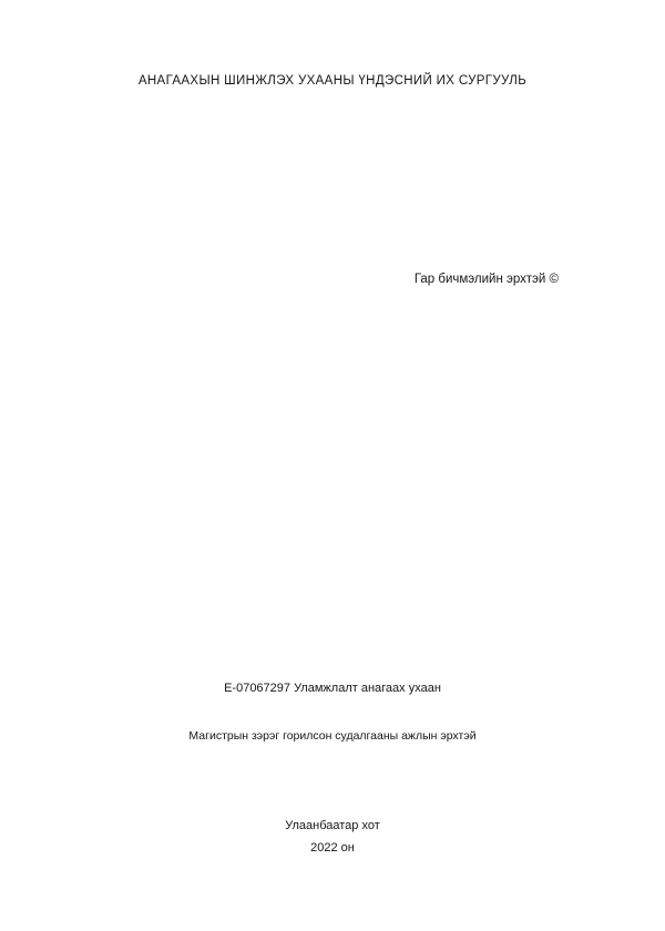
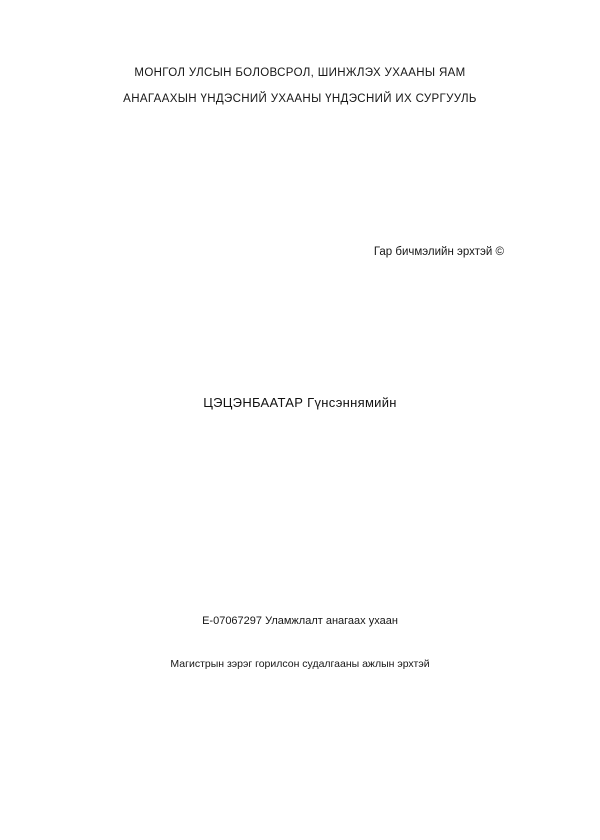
+ МОНГОЛ УЛСЫН БОЛОВСРОЛ, ШИНЖЛЭХ УХААНЫ ЯАМ
- АНАГААХЫН ШИНЖЛЭХ УХААНЫ ҮНДЭСНИЙ ИХ СУРГУУЛЬ
+ АНАГААХЫН ҮНДЭСНИЙ УХААНЫ ҮНДЭСНИЙ ИХ СУРГУУЛЬ
  Гар бичмэлийн эрхтэй ©
+ ЦЭЦЭНБААТАР Гүнсэннямийн
  E-07067297 Уламжлалт анагаах ухаан
  Магистрын зэрэг горилсон судалгааны ажлын эрхтэй
- Улаанбаатар хот
- 2022 он
